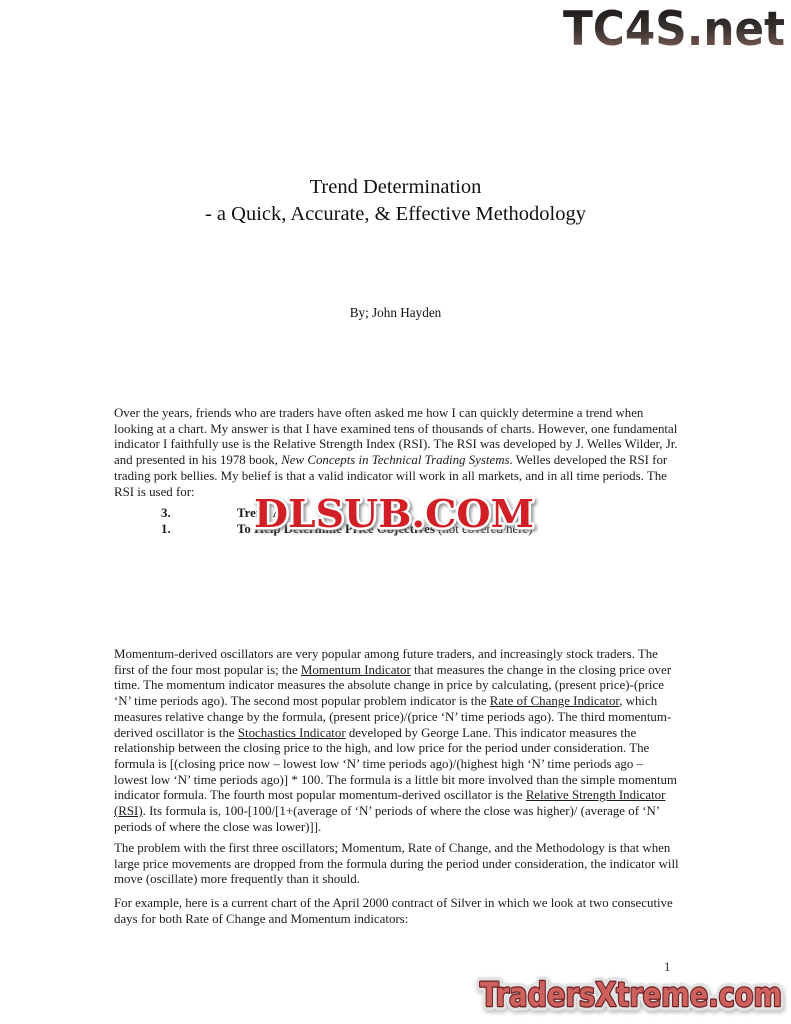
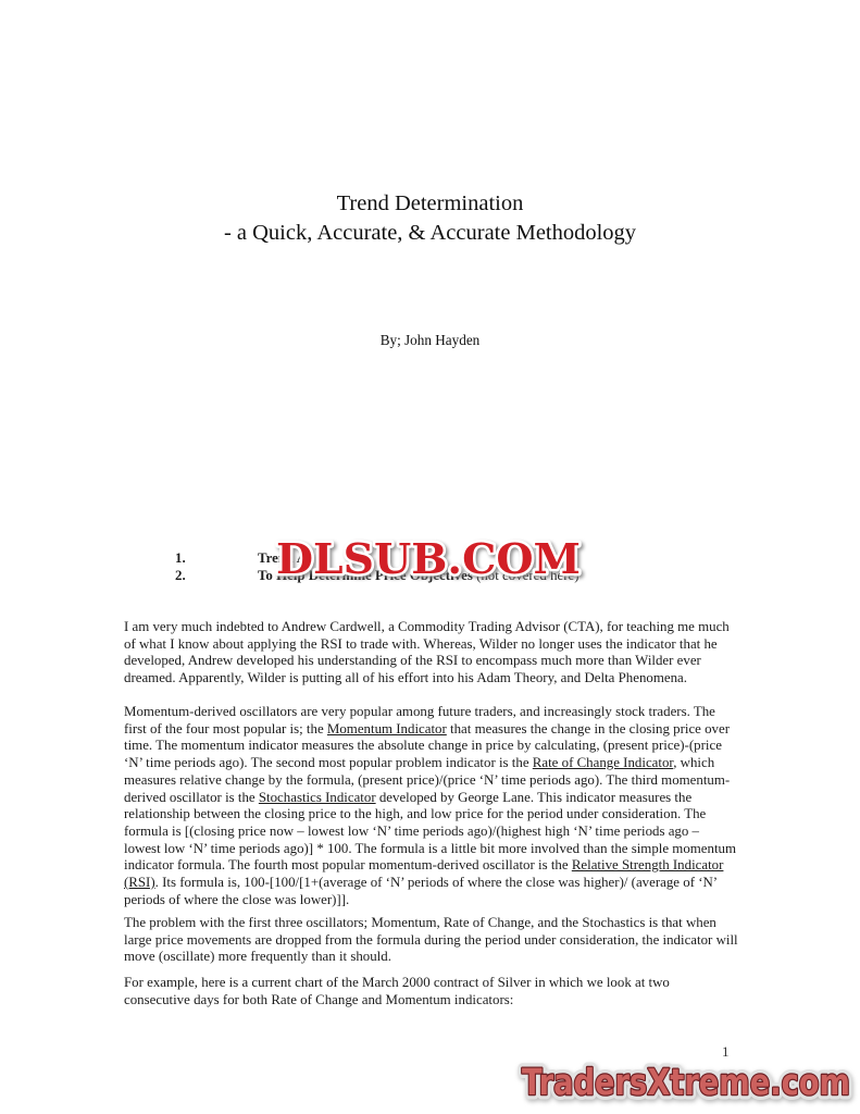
- TC4S.net
  Trend Determination
- - a Quick, Accurate, & Effective Methodology
+ - a Quick, Accurate, & Accurate Methodology
  By; John Hayden
- Over the years, friends who are traders have often asked me how I can quickly determine a trend when looking at a chart. My answer is that I have examined tens of thousands of charts. However, one fundamental indicator I faithfully use is the Relative Strength Index (RSI). The RSI was developed by J. Welles Wilder, Jr. and presented in his 1978 book, New Concepts in Technical Trading Systems. Welles developed the RSI for trading pork bellies. My belief is that a valid indicator will work in all markets, and in all time periods. The RSI is used for:
- 3. Trend A
+ 1. Trend A
- 1. To Help Determine Price Objectives (not covered here)
+ 2. To Help Determine Price Objectives (not covered here)
  DLSUB.COM
+ I am very much indebted to Andrew Cardwell, a Commodity Trading Advisor (CTA), for teaching me much of what I know about applying the RSI to trade with. Whereas, Wilder no longer uses the indicator that he developed, Andrew developed his understanding of the RSI to encompass much more than Wilder ever dreamed. Apparently, Wilder is putting all of his effort into his Adam Theory, and Delta Phenomena.
  Momentum-derived oscillators are very popular among future traders, and increasingly stock traders. The first of the four most popular is; the Momentum Indicator that measures the change in the closing price over time. The momentum indicator measures the absolute change in price by calculating, (present price)-(price ‘N’ time periods ago). The second most popular problem indicator is the Rate of Change Indicator, which measures relative change by the formula, (present price)/(price ‘N’ time periods ago). The third momentum-derived oscillator is the Stochastics Indicator developed by George Lane. This indicator measures the relationship between the closing price to the high, and low price for the period under consideration. The formula is [(closing price now – lowest low ‘N’ time periods ago)/(highest high ‘N’ time periods ago – lowest low ‘N’ time periods ago)] * 100. The formula is a little bit more involved than the simple momentum indicator formula. The fourth most popular momentum-derived oscillator is the Relative Strength Indicator (RSI). Its formula is, 100-[100/[1+(average of ‘N’ periods of where the close was higher)/ (average of ‘N’ periods of where the close was lower)]].
- The problem with the first three oscillators; Momentum, Rate of Change, and the Methodology is that when large price movements are dropped from the formula during the period under consideration, the indicator will move (oscillate) more frequently than it should.
+ The problem with the first three oscillators; Momentum, Rate of Change, and the Stochastics is that when large price movements are dropped from the formula during the period under consideration, the indicator will move (oscillate) more frequently than it should.
- For example, here is a current chart of the April 2000 contract of Silver in which we look at two consecutive days for both Rate of Change and Momentum indicators:
+ For example, here is a current chart of the March 2000 contract of Silver in which we look at two consecutive days for both Rate of Change and Momentum indicators:
  1
  TradersXtreme.com
